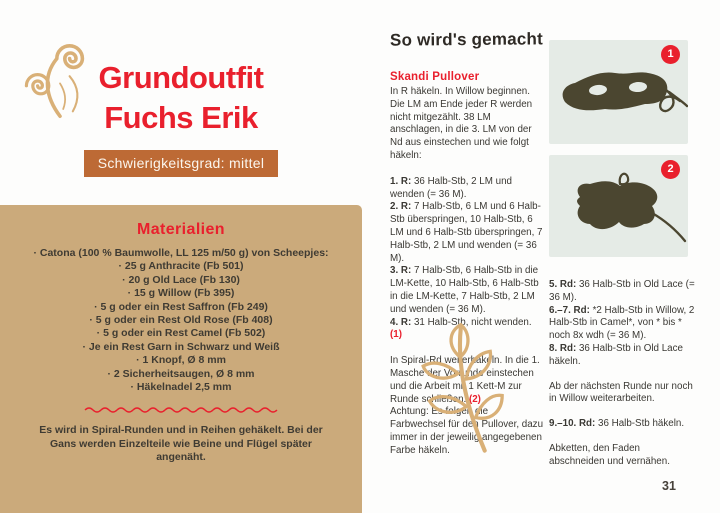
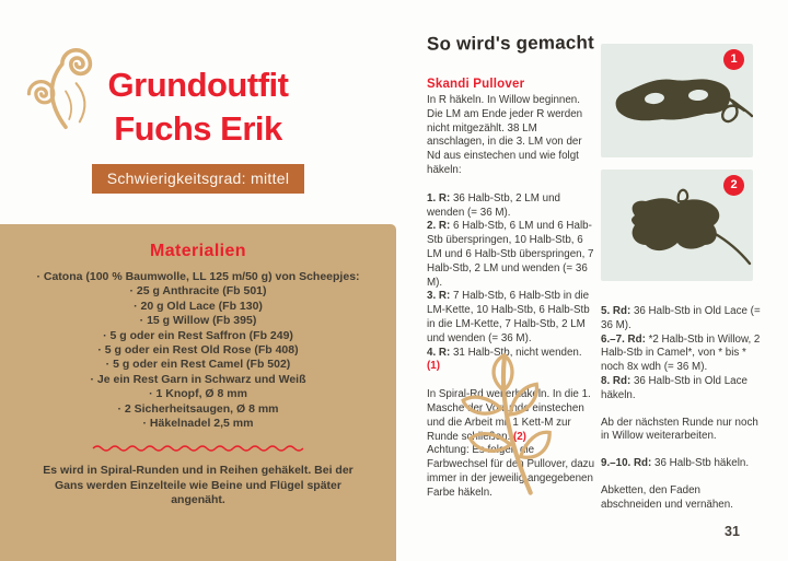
  Grundoutfit
  Fuchs Erik
  Schwierigkeitsgrad: mittel
  Materialien
  · Catona (100 % Baumwolle, LL 125 m/50 g) von Scheepjes:
  · 25 g Anthracite (Fb 501)
  · 20 g Old Lace (Fb 130)
  · 15 g Willow (Fb 395)
  · 5 g oder ein Rest Saffron (Fb 249)
  · 5 g oder ein Rest Old Rose (Fb 408)
  · 5 g oder ein Rest Camel (Fb 502)
  · Je ein Rest Garn in Schwarz und Weiß
  · 1 Knopf, Ø 8 mm
  · 2 Sicherheitsaugen, Ø 8 mm
  · Häkelnadel 2,5 mm
  Es wird in Spiral-Runden und in Reihen gehäkelt. Bei der Gans werden Einzelteile wie Beine und Flügel später angenäht.
  So wird's gemacht
  Skandi Pullover
  In R häkeln. In Willow beginnen. Die LM am Ende jeder R werden nicht mitgezählt. 38 LM anschlagen, in die 3. LM von der Nd aus einstechen und wie folgt häkeln:
  1. R: 36 Halb-Stb, 2 LM und wenden (= 36 M).
- 2. R: 7 Halb-Stb, 6 LM und 6 Halb-Stb überspringen, 10 Halb-Stb, 6 LM und 6 Halb-Stb überspringen, 7 Halb-Stb, 2 LM und wenden (= 36 M).
+ 2. R: 6 Halb-Stb, 6 LM und 6 Halb-Stb überspringen, 10 Halb-Stb, 6 LM und 6 Halb-Stb überspringen, 7 Halb-Stb, 2 LM und wenden (= 36 M).
  3. R: 7 Halb-Stb, 6 Halb-Stb in die LM-Kette, 10 Halb-Stb, 6 Halb-Stb in die LM-Kette, 7 Halb-Stb, 2 LM und wenden (= 36 M).
  4. R: 31 Halb-Stb, nicht wenden. (1)
  In Spiral-Rd weieräkln. In die 1. Mascheer Vound einstechen und die Arbeit mi 1 Kett-M zur Runde sclien. (2)
  Achtung: Eeie Farbwechsel für de Pullover, dazu immer in der jeweilig angegebenen Farbe häkeln.
  1
  2
  5. Rd: 36 Halb-Stb in Old Lace (= 36 M).
  6.–7. Rd: *2 Halb-Stb in Willow, 2 Halb-Stb in Camel*, von * bis * noch 8x wdh (= 36 M).
  8. Rd: 36 Halb-Stb in Old Lace häkeln.
  Ab der nächsten Runde nur noch in Willow weiterarbeiten.
  9.–10. Rd: 36 Halb-Stb häkeln.
  Abketten, den Faden abschneiden und vernähen.
  31
